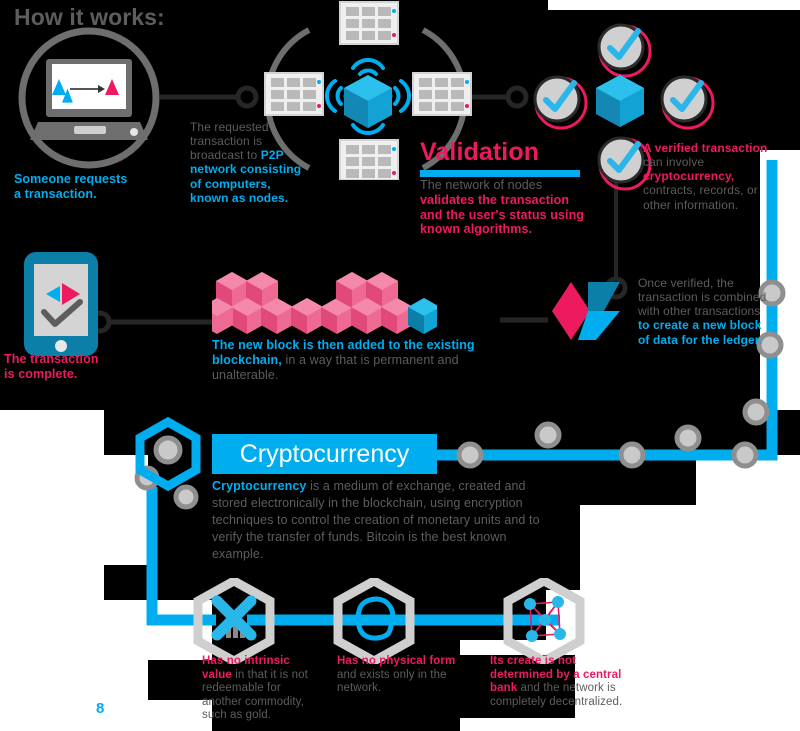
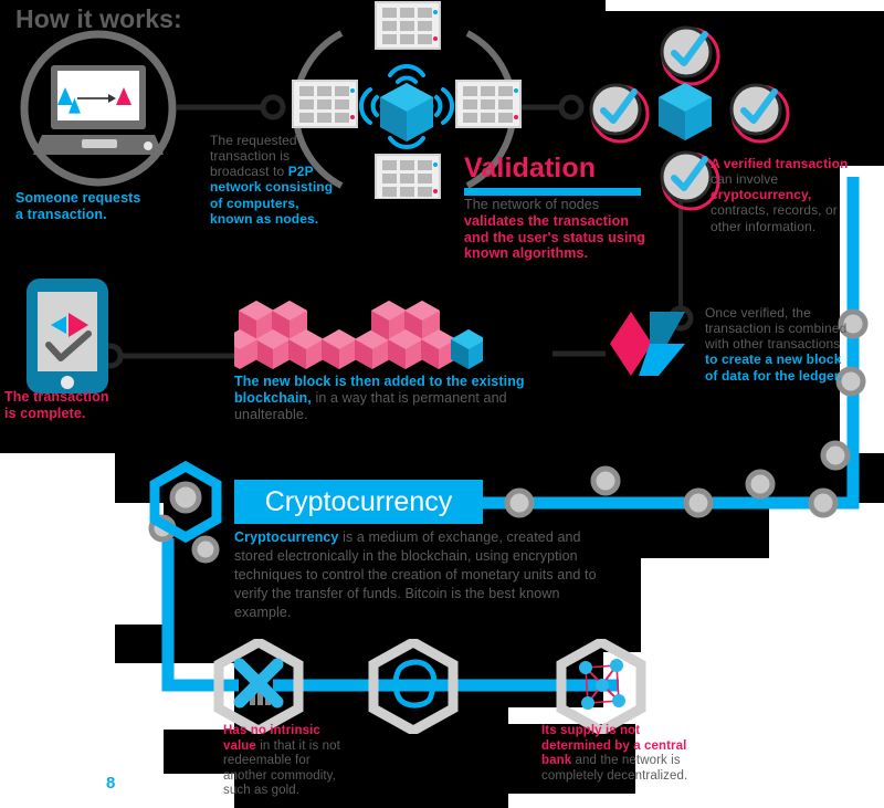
  Cryptocurrency
  How it works:
  Someone requests
  a transaction.
  The requested transaction is broadcast to P2P network consisting of computers, known as nodes.
  Validation
  The network of nodes validates the transaction and the user's status using known algorithms.
  A verified transaction can involve cryptocurrency, contracts, records, or other information.
  Once verified, the transaction is combined with other transactions to create a new block of data for the ledger.
  The new block is then added to the existing blockchain, in a way that is permanent and unalterable.
  The transaction
  is complete.
  Cryptocurrency is a medium of exchange, created and stored electronically in the blockchain, using encryption techniques to control the creation of monetary units and to verify the transfer of funds. Bitcoin is the best known example.
  Has no intrinsic value in that it is not redeemable for another commodity, such as gold.
- Has no physical form and exists only in the network.
- Its create is not determined by a central bank and the network is completely decentralized.
+ Its supply is not determined by a central bank and the network is completely decentralized.
  8
